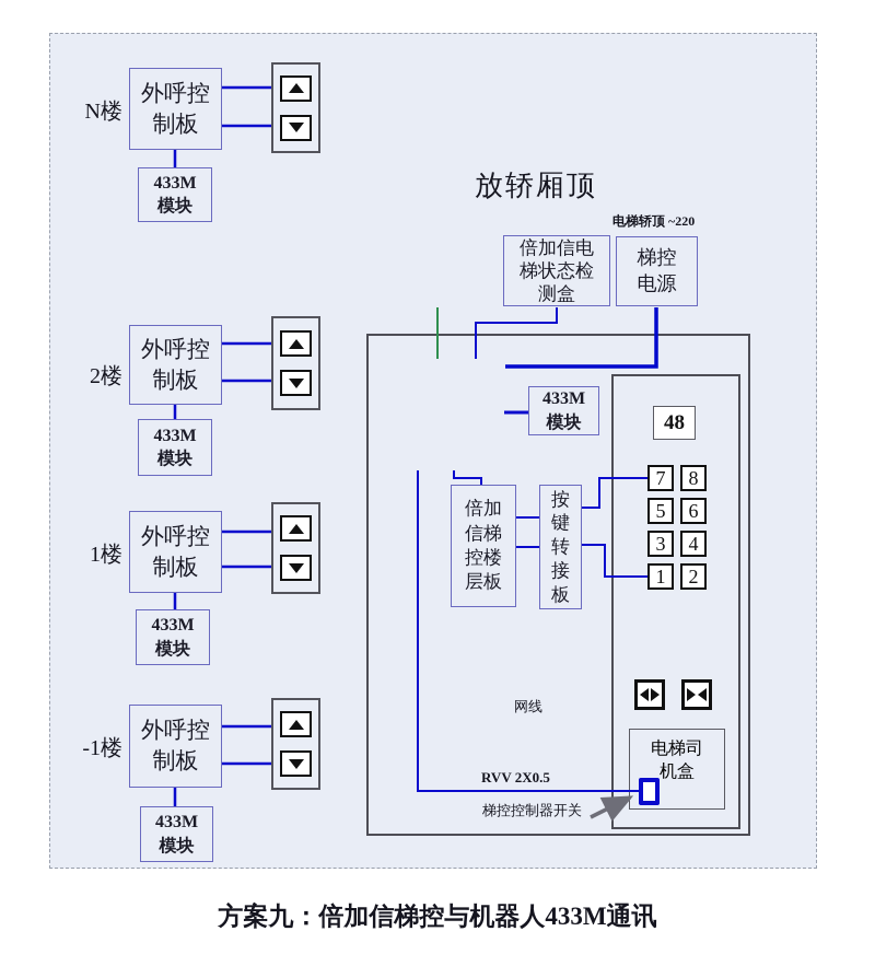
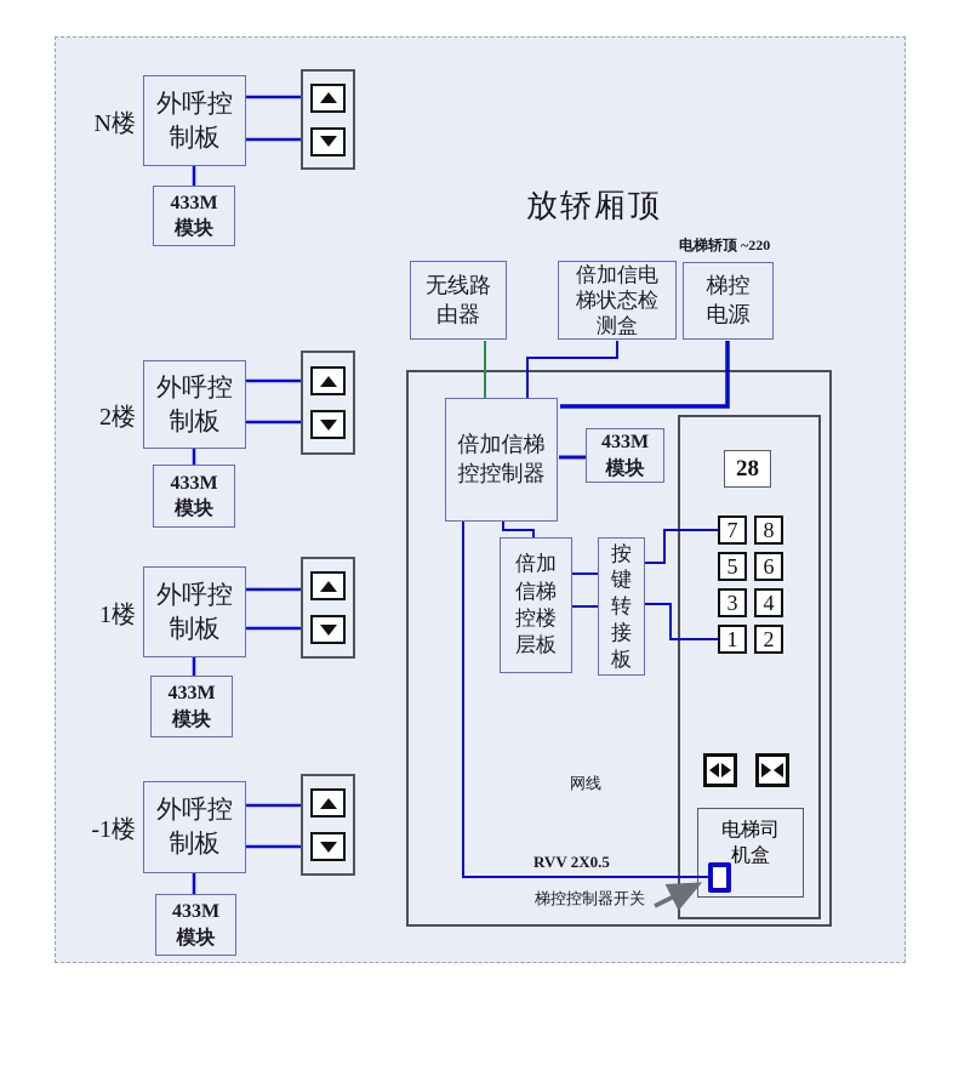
  N楼
  外呼控制板
  433M 模块
  2楼
  外呼控制板
  433M 模块
  1楼
  外呼控制板
  433M 模块
  -1楼
  外呼控制板
  433M 模块
  放轿厢顶
  电梯轿顶 ~220
+ 无线路由器
  倍加信电梯状态检测盒
  梯控电源
+ 倍加信梯控控制器
  433M 模块
  倍加信梯控楼层板
  按键转接板
- 48
+ 28
  7
  8
  5
  6
  3
  4
  1
  2
  电梯司机盒
  网线
  RVV 2X0.5
  梯控控制器开关
- 方案九：倍加信梯控与机器人433M通讯
